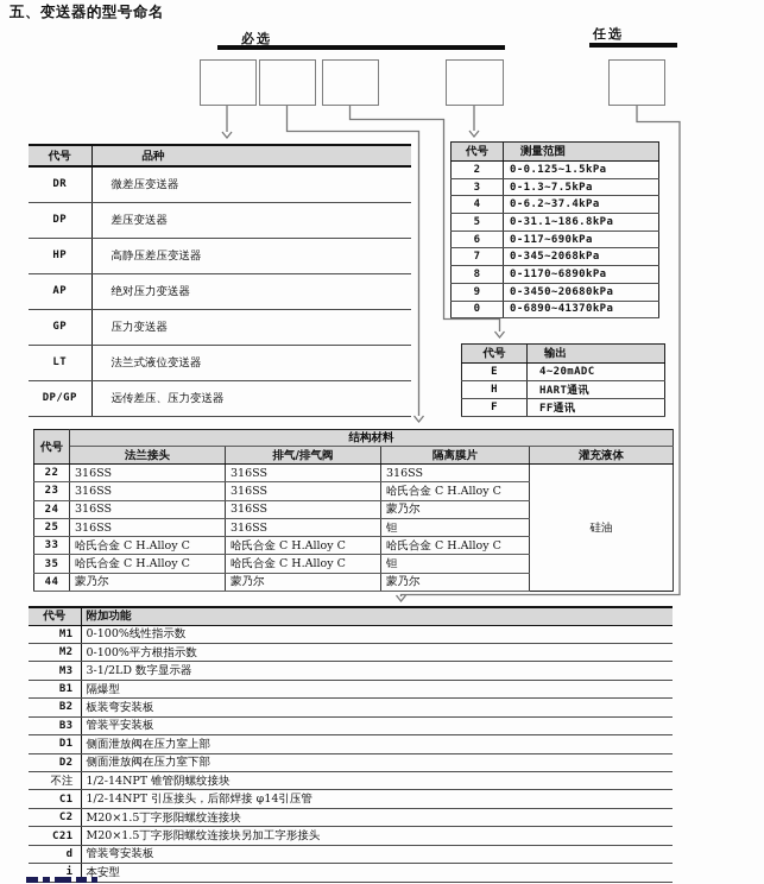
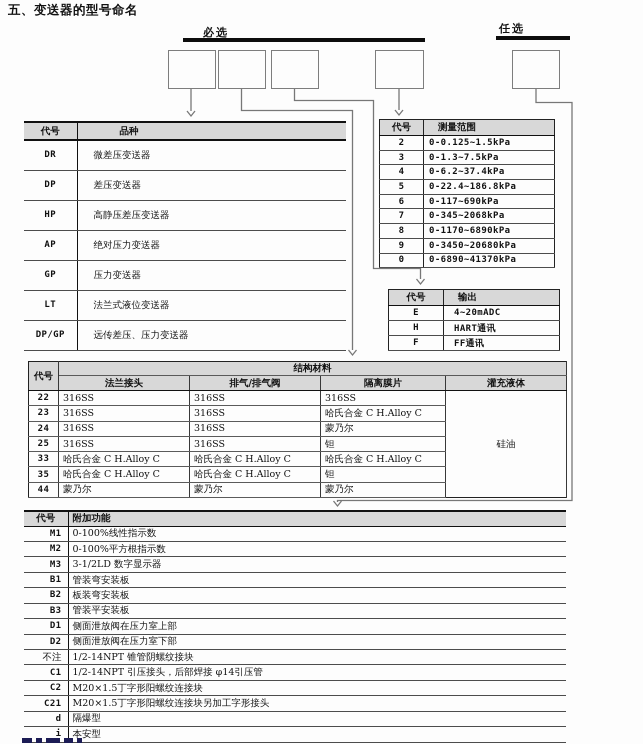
  五、变送器的型号命名
  必选
  任选
  代号	品种
  DR	微差压变送器
  DP	差压变送器
  HP	高静压差压变送器
  AP	绝对压力变送器
  GP	压力变送器
  LT	法兰式液位变送器
  DP/GP	远传差压、压力变送器
  代号	测量范围
  2	0-0.125~1.5kPa
  3	0-1.3~7.5kPa
  4	0-6.2~37.4kPa
- 5	0-31.1~186.8kPa
+ 5	0-22.4~186.8kPa
  6	0-117~690kPa
  7	0-345~2068kPa
  8	0-1170~6890kPa
  9	0-3450~20680kPa
  0	0-6890~41370kPa
  代号	输出
  E	4~20mADC
  H	HART通讯
  F	FF通讯
  代号	结构材料
  法兰接头	排气/排气阀	隔离膜片	灌充液体
  22	316SS	316SS	316SS	硅油
  23	316SS	316SS	哈氏合金 C H.Alloy C
  24	316SS	316SS	蒙乃尔
  25	316SS	316SS	钽
  33	哈氏合金 C H.Alloy C	哈氏合金 C H.Alloy C	哈氏合金 C H.Alloy C
  35	哈氏合金 C H.Alloy C	哈氏合金 C H.Alloy C	钽
  44	蒙乃尔	蒙乃尔	蒙乃尔
  代号	附加功能
  M1	0-100%线性指示数
  M2	0-100%平方根指示数
  M3	3-1/2LD 数字显示器
- B1	隔爆型
+ B1	管装弯安装板
  B2	板装弯安装板
  B3	管装平安装板
  D1	侧面泄放阀在压力室上部
  D2	侧面泄放阀在压力室下部
  不注	1/2-14NPT 锥管阴螺纹接块
  C1	1/2-14NPT 引压接头，后部焊接 φ14引压管
  C2	M20×1.5丁字形阳螺纹连接块
  C21	M20×1.5丁字形阳螺纹连接块另加工字形接头
- d	管装弯安装板
+ d	隔爆型
  i	本安型
